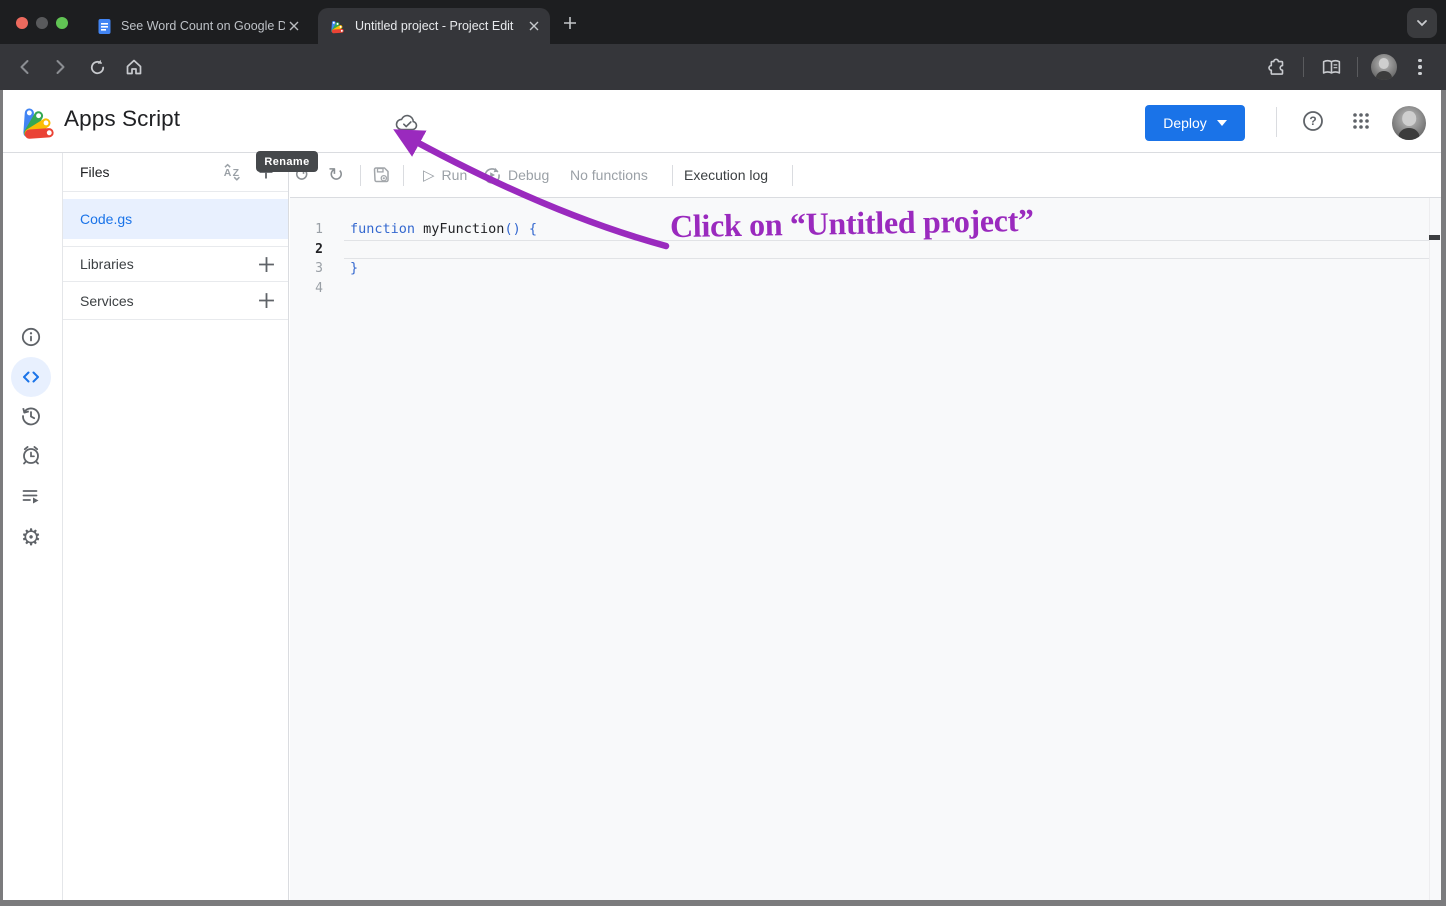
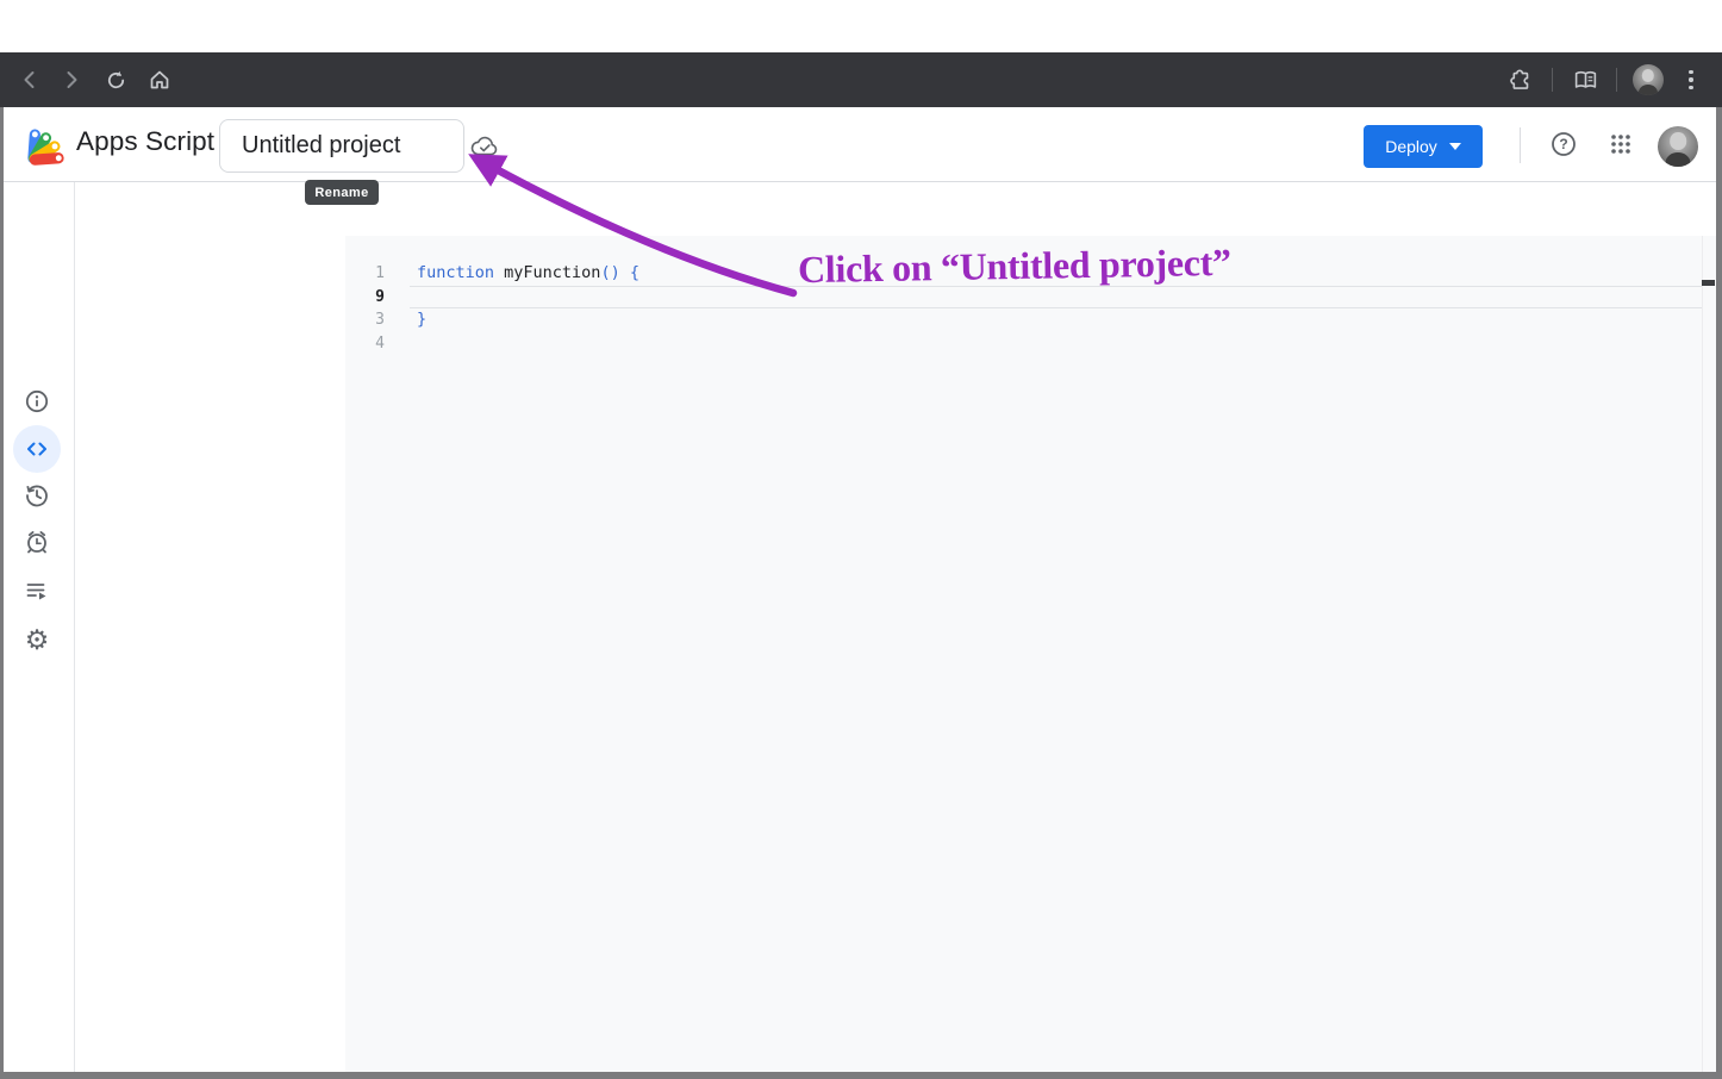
- See Word Count on Google D
- Untitled project - Project Edit
  Apps Script
+ Untitled project
  Deploy
  ?
  Rename
  ⚙
- Files
- A
- Z
- Code.gs
- Libraries
- Services
- ↺
- ↻
- ▷
- Run
- Debug
- No functions
- Execution log
  1
- 2
+ 9
  3
  4
  function myFunction() {
  }
  Click on “Untitled project”
